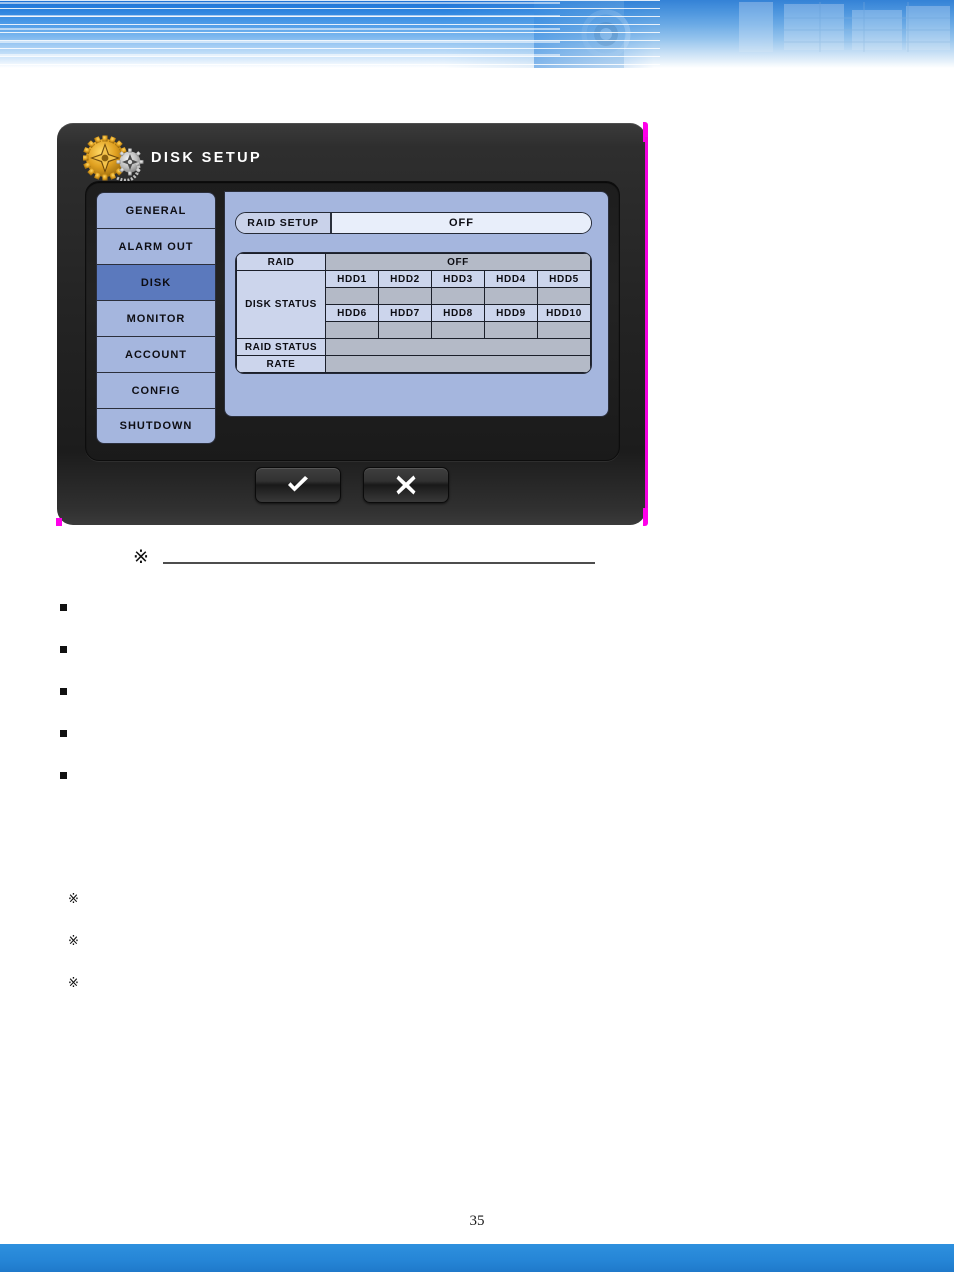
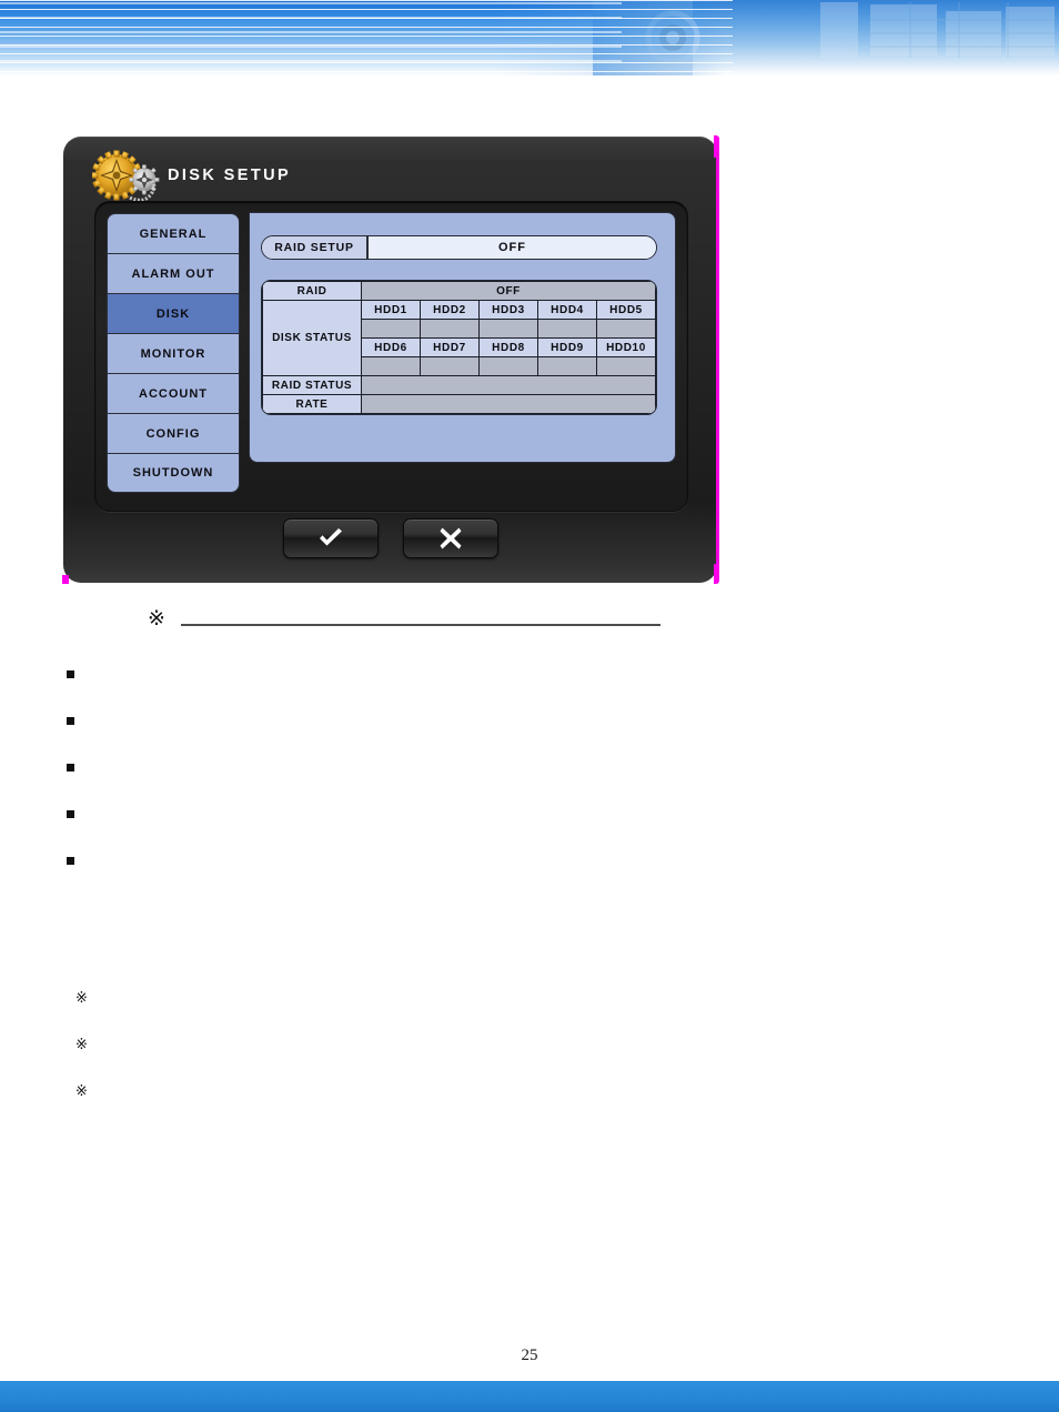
  DISK SETUP
  GENERAL
  ALARM OUT
  DISK
  MONITOR
  ACCOUNT
  CONFIG
  SHUTDOWN
  RAID SETUP
  OFF
  RAID	OFF
  DISK STATUS	HDD1	HDD2	HDD3	HDD4	HDD5
  HDD6	HDD7	HDD8	HDD9	HDD10
  RAID STATUS
  RATE
  ※
  ※
  ※
  ※
- 35
+ 25
